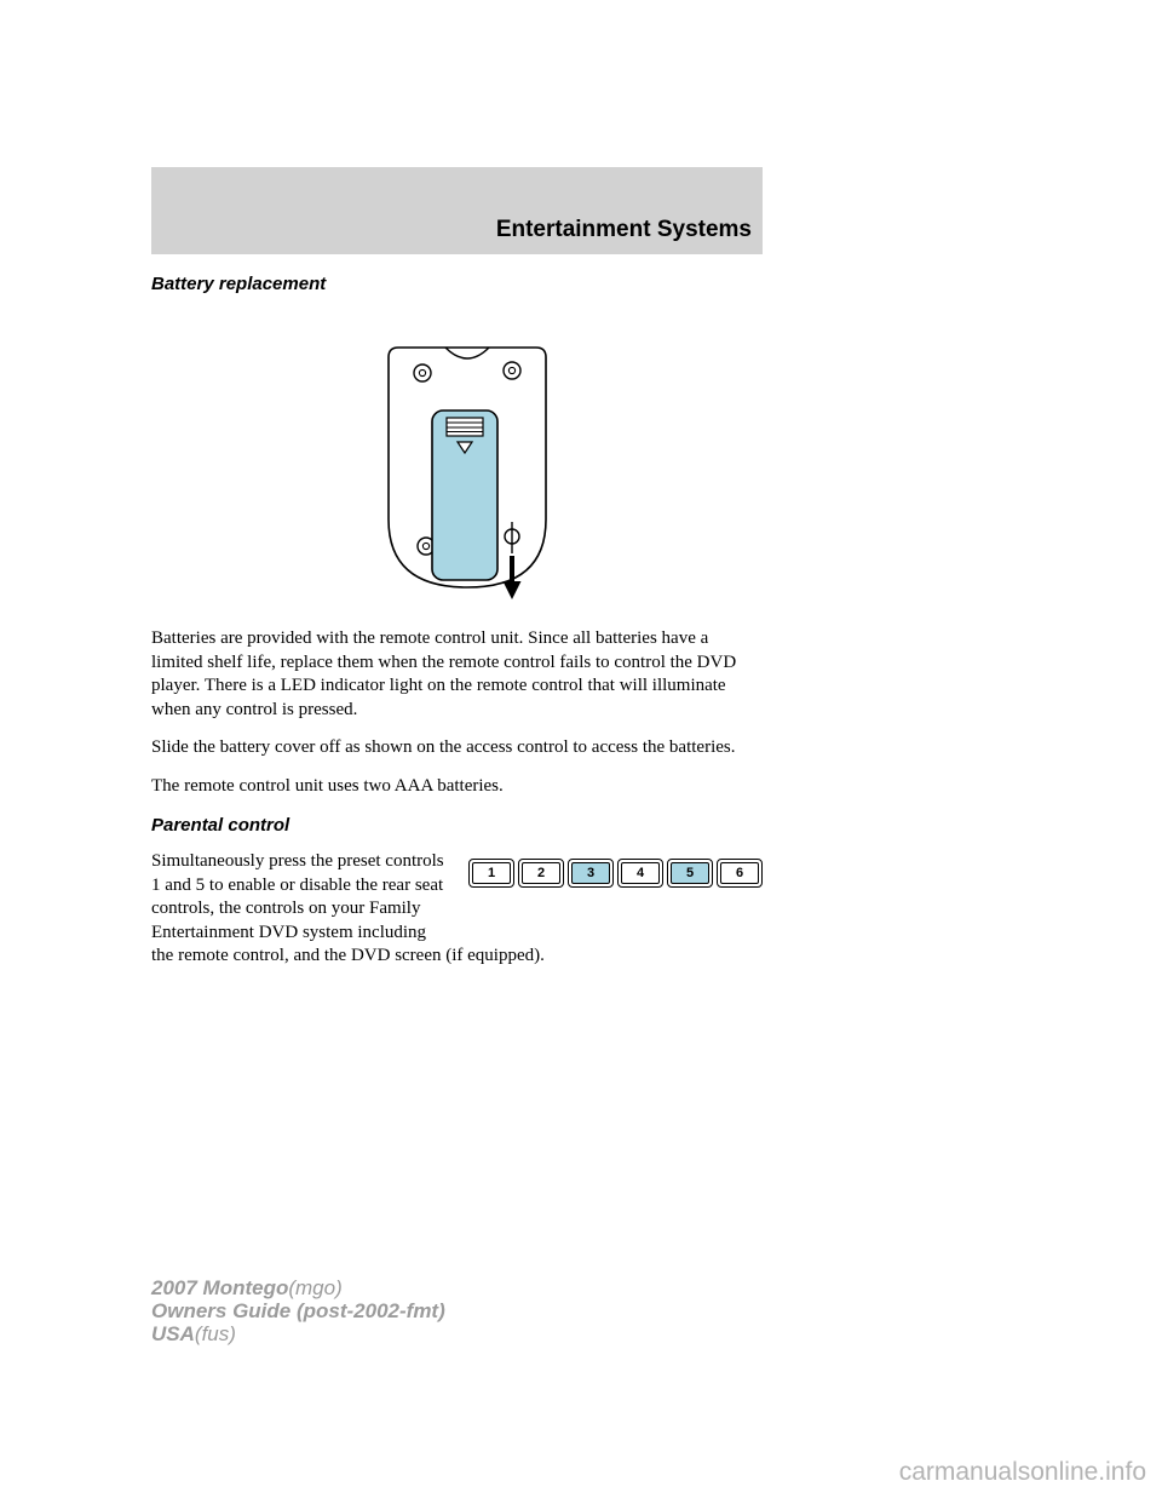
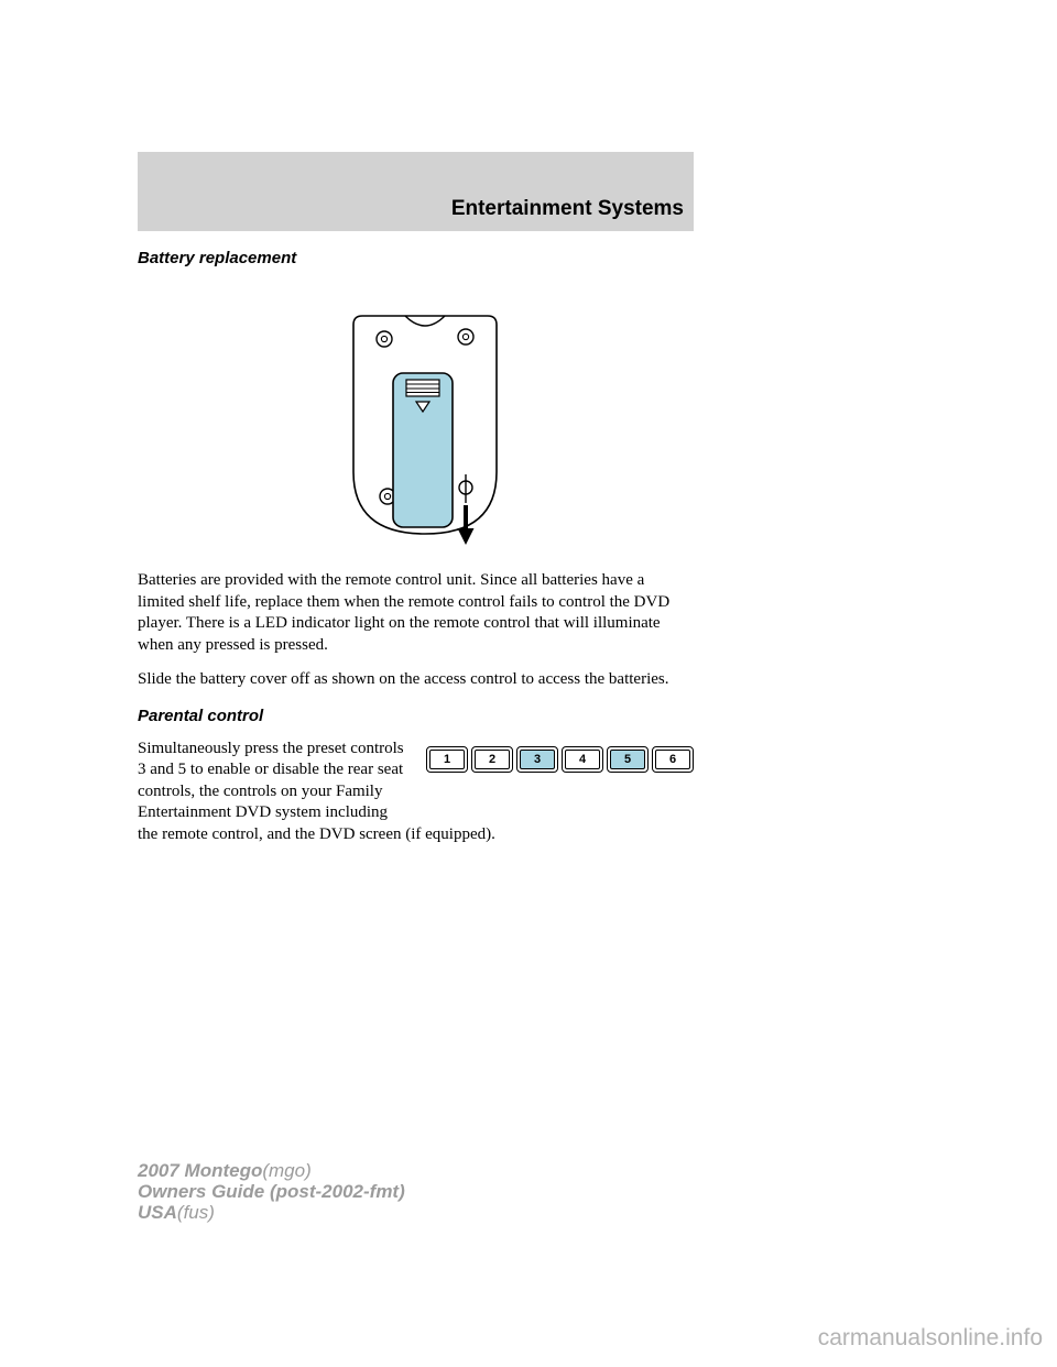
  Entertainment Systems
  Battery replacement
- Batteries are provided with the remote control unit. Since all batteries have a limited shelf life, replace them when the remote control fails to control the DVD player. There is a LED indicator light on the remote control that will illuminate when any control is pressed.
+ Batteries are provided with the remote control unit. Since all batteries have a limited shelf life, replace them when the remote control fails to control the DVD player. There is a LED indicator light on the remote control that will illuminate when any pressed is pressed.
  Slide the battery cover off as shown on the access control to access the batteries.
- The remote control unit uses two AAA batteries.
  Parental control
  1
  2
  3
  4
  5
  6
- Simultaneously press the preset controls 1 and 5 to enable or disable the rear seat controls, the controls on your Family Entertainment DVD system including the remote control, and the DVD screen (if equipped).
+ Simultaneously press the preset controls 3 and 5 to enable or disable the rear seat controls, the controls on your Family Entertainment DVD system including the remote control, and the DVD screen (if equipped).
  2007 Montego(mgo)
  Owners Guide (post-2002-fmt)
  USA(fus)
  carmanualsonline.info
